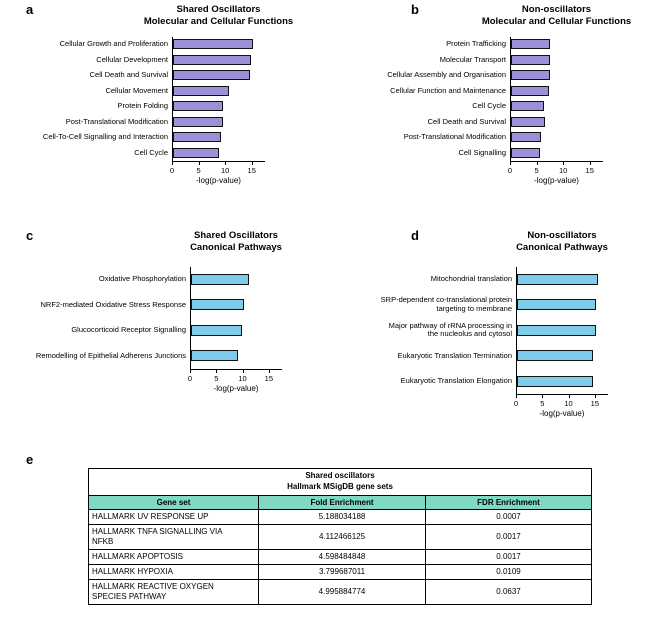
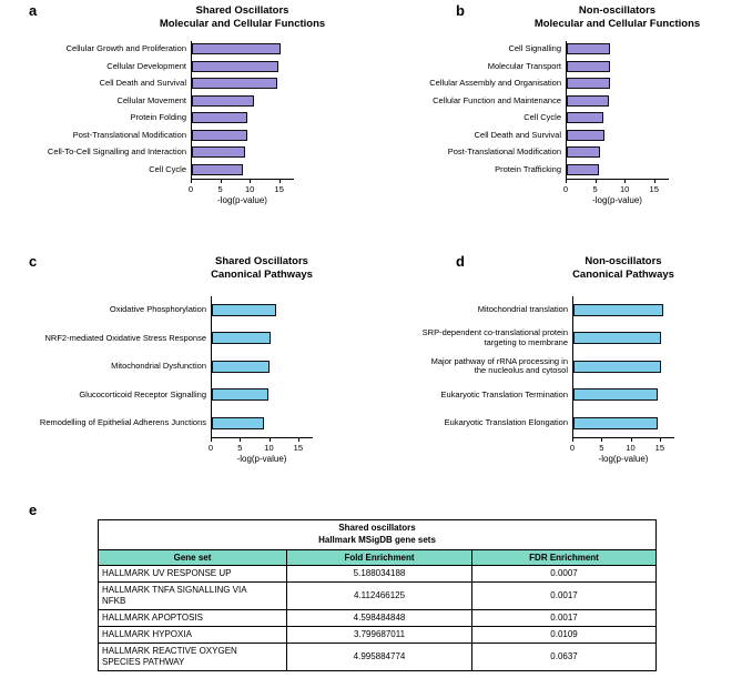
  a
  b
  c
  d
  e
  Shared Oscillators
  Molecular and Cellular Functions
  Cellular Growth and Proliferation
  Cellular Development
  Cell Death and Survival
  Cellular Movement
  Protein Folding
  Post-Translational Modification
  Cell-To-Cell Signalling and Interaction
  Cell Cycle
  0
  5
  10
  15
  -log(p-value)
  Non-oscillators
  Molecular and Cellular Functions
- Protein Trafficking
+ Cell Signalling
  Molecular Transport
  Cellular Assembly and Organisation
  Cellular Function and Maintenance
  Cell Cycle
  Cell Death and Survival
  Post-Translational Modification
- Cell Signalling
+ Protein Trafficking
  0
  5
  10
  15
  -log(p-value)
  Shared Oscillators
  Canonical Pathways
  Oxidative Phosphorylation
  NRF2-mediated Oxidative Stress Response
+ Mitochondrial Dysfunction
  Glucocorticoid Receptor Signalling
  Remodelling of Epithelial Adherens Junctions
  0
  5
  10
  15
  -log(p-value)
  Non-oscillators
  Canonical Pathways
  Mitochondrial translation
  SRP-dependent co-translational protein targeting to membrane
  Major pathway of rRNA processing in the nucleolus and cytosol
  Eukaryotic Translation Termination
  Eukaryotic Translation Elongation
  0
  5
  10
  15
  -log(p-value)
  Shared oscillators Hallmark MSigDB gene sets
  Gene set	Fold Enrichment	FDR Enrichment
  HALLMARK UV RESPONSE UP	5.188034188	0.0007
  HALLMARK TNFA SIGNALLING VIA NFKB	4.112466125	0.0017
  HALLMARK APOPTOSIS	4.598484848	0.0017
  HALLMARK HYPOXIA	3.799687011	0.0109
  HALLMARK REACTIVE OXYGEN SPECIES PATHWAY	4.995884774	0.0637
